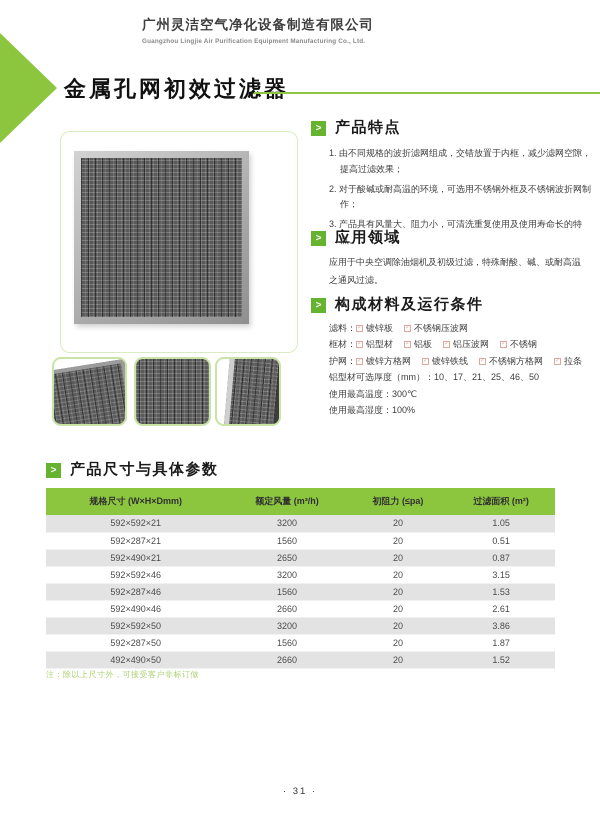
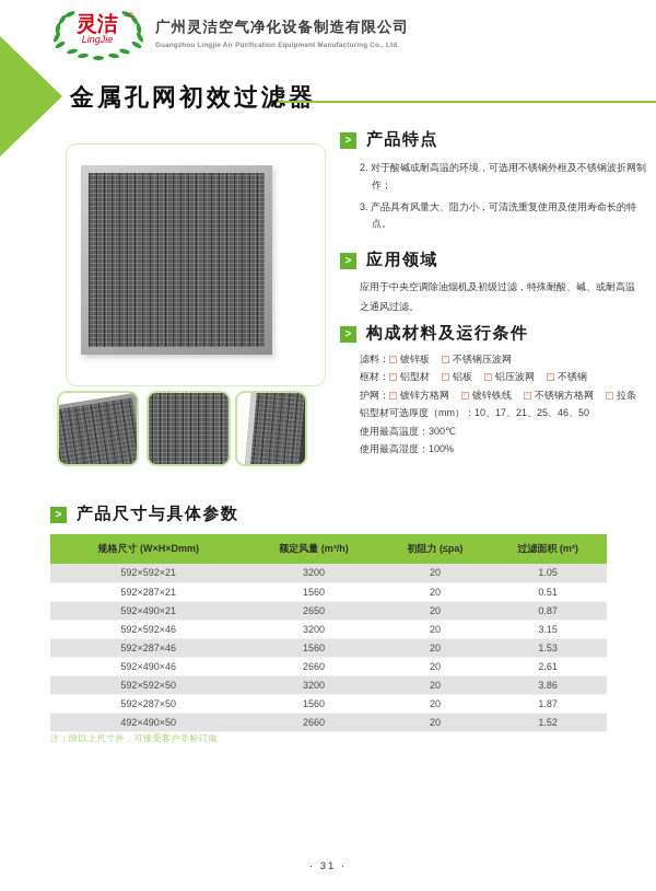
+ 灵洁
+ LingJie
  广州灵洁空气净化设备制造有限公司
  金属孔网初效过滤器
  >
  产品特点
- 1. 由不同规格的波折滤网组成，交错放置于内框，减少滤网空隙，提高过滤效果；
  2. 对于酸碱或耐高温的环境，可选用不锈钢外框及不锈钢波折网制作；
  3. 产品具有风量大、阻力小，可清洗重复使用及使用寿命长的特点。
  >
  应用领域
  应用于中央空调除油烟机及初级过滤，特殊耐酸、碱、或耐高温之通风过滤。
  >
  构成材料及运行条件
  滤料：
  镀锌板
  不锈钢压波网
  框材：
  铝型材
  铝板
  铝压波网
  不锈钢
  护网：
  镀锌方格网
  镀锌铁线
  不锈钢方格网
  拉条
  铝型材可选厚度（mm）：10、17、21、25、46、50
  使用最高温度：300℃
  使用最高湿度：100%
  >
  产品尺寸与具体参数
  规格尺寸 (W×H×Dmm)	额定风量 (m³/h)	初阻力 (≤pa)	过滤面积 (m²)
  592×592×21	3200	20	1.05
  592×287×21	1560	20	0.51
  592×490×21	2650	20	0.87
  592×592×46	3200	20	3.15
  592×287×46	1560	20	1.53
  592×490×46	2660	20	2.61
  592×592×50	3200	20	3.86
  592×287×50	1560	20	1.87
  492×490×50	2660	20	1.52
  注：除以上尺寸外，可接受客户非标订做
  · 31 ·
